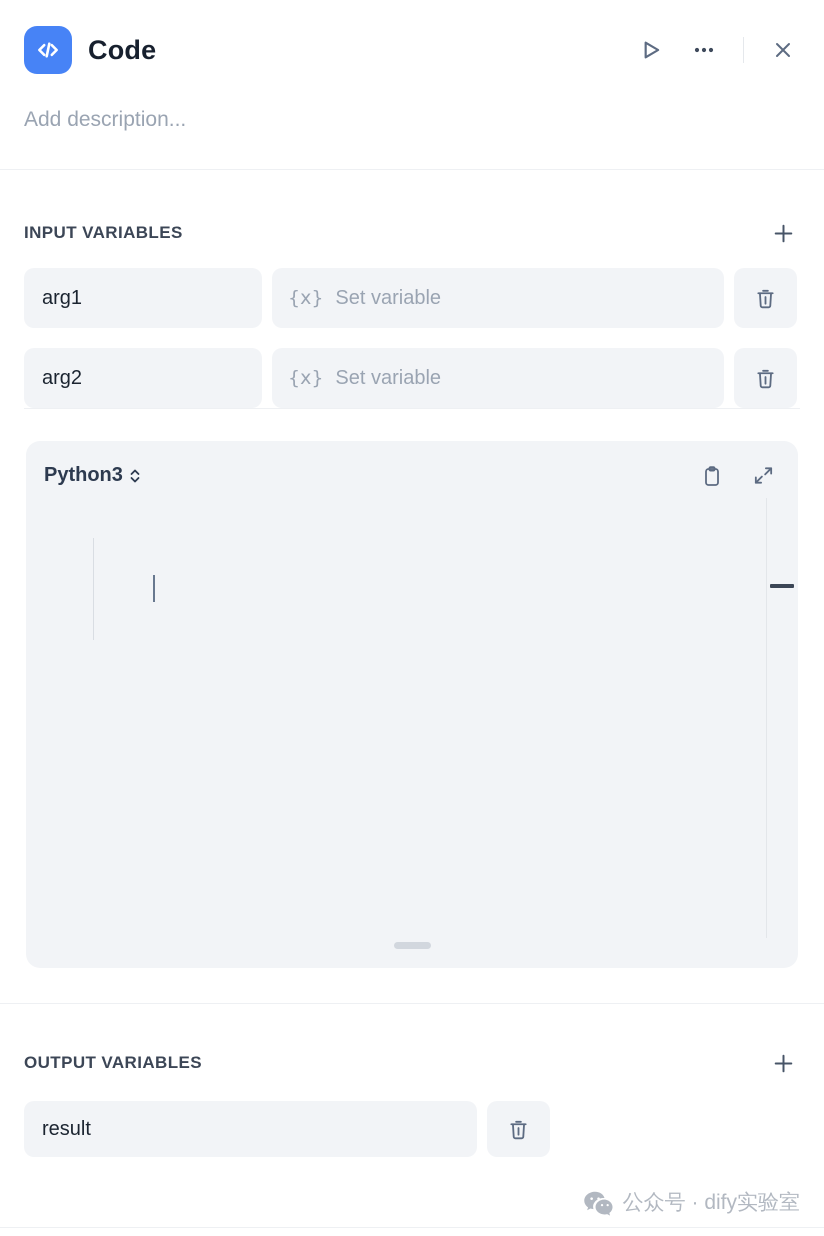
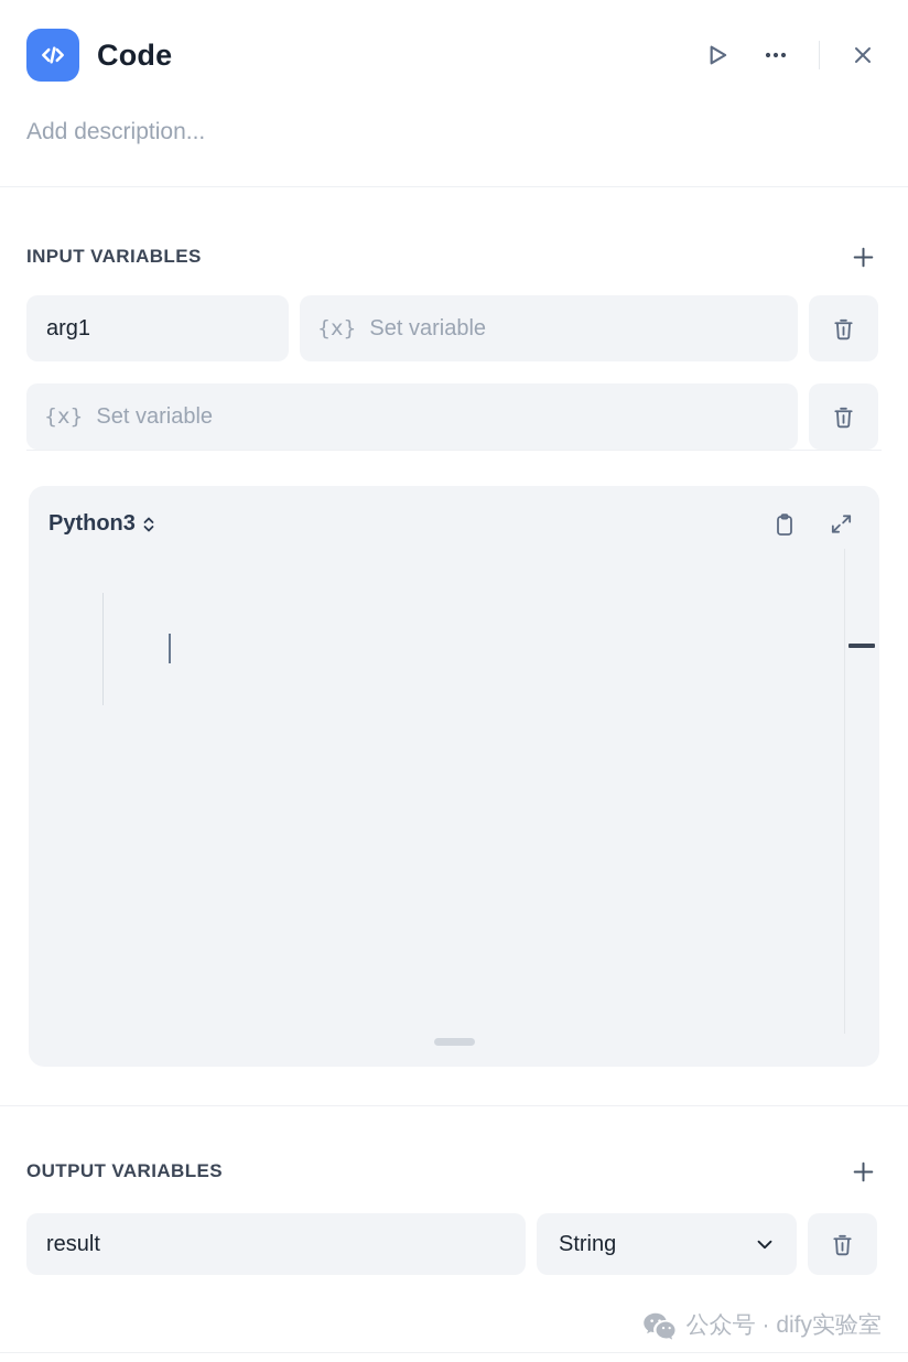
  Code
  Add description...
  INPUT VARIABLES
  arg1
  {x}
  Set variable
- arg2
  {x}
  Set variable
  Python3
  OUTPUT VARIABLES
  result
+ String
  公众号 · dify实验室
